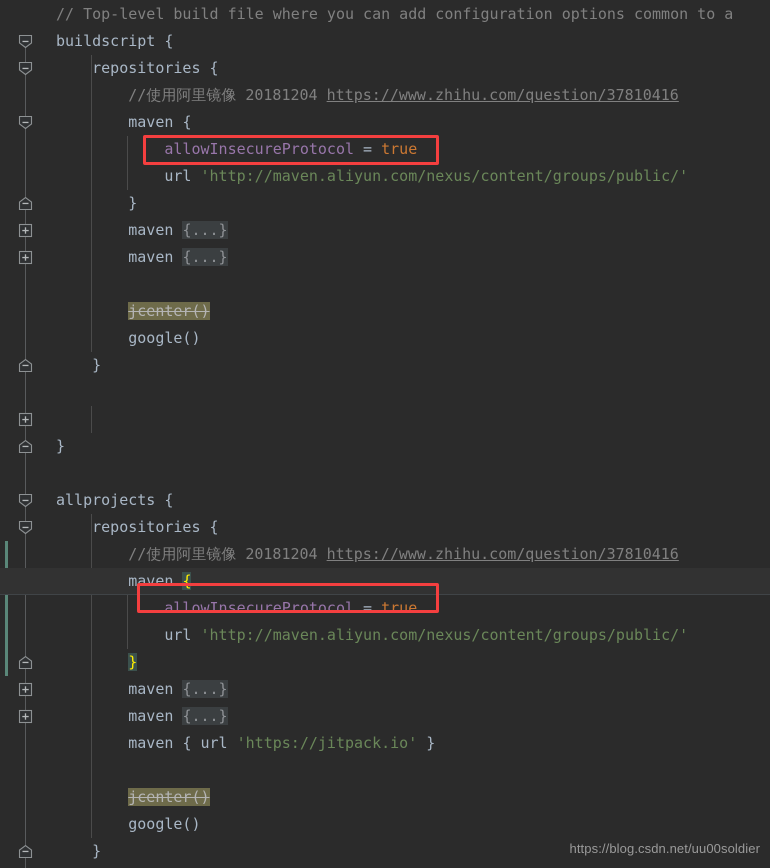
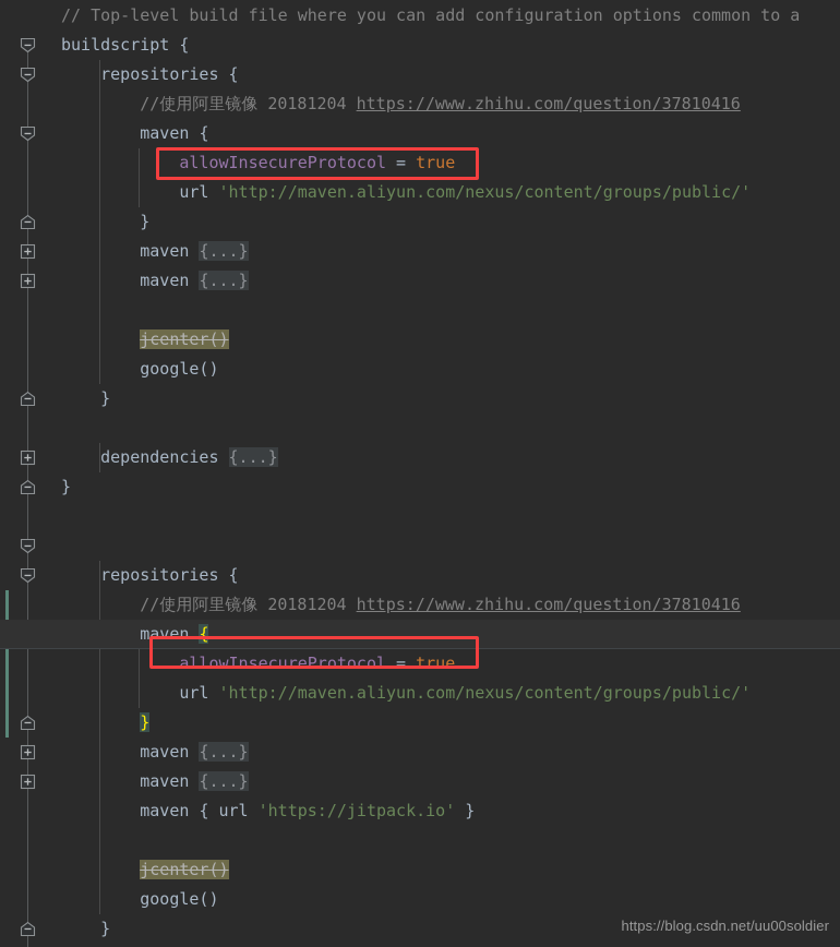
  // Top-level build file where you can add configuration options common to a
  buildscript {
  repositories {
  //使用阿里镜像 20181204 https://www.zhihu.com/question/37810416
  maven {
  allowInsecureProtocol = true
  url 'http://maven.aliyun.com/nexus/content/groups/public/'
  }
  maven {...}
  maven {...}
  jcenter()
  google()
  }
+ dependencies {...}
  }
- allprojects {
  repositories {
  //使用阿里镜像 20181204 https://www.zhihu.com/question/37810416
  maven {
  allowInsecureProtocol = true
  url 'http://maven.aliyun.com/nexus/content/groups/public/'
  }
  maven {...}
  maven {...}
  maven { url 'https://jitpack.io' }
  jcenter()
  google()
  }
  https://blog.csdn.net/uu00soldier
